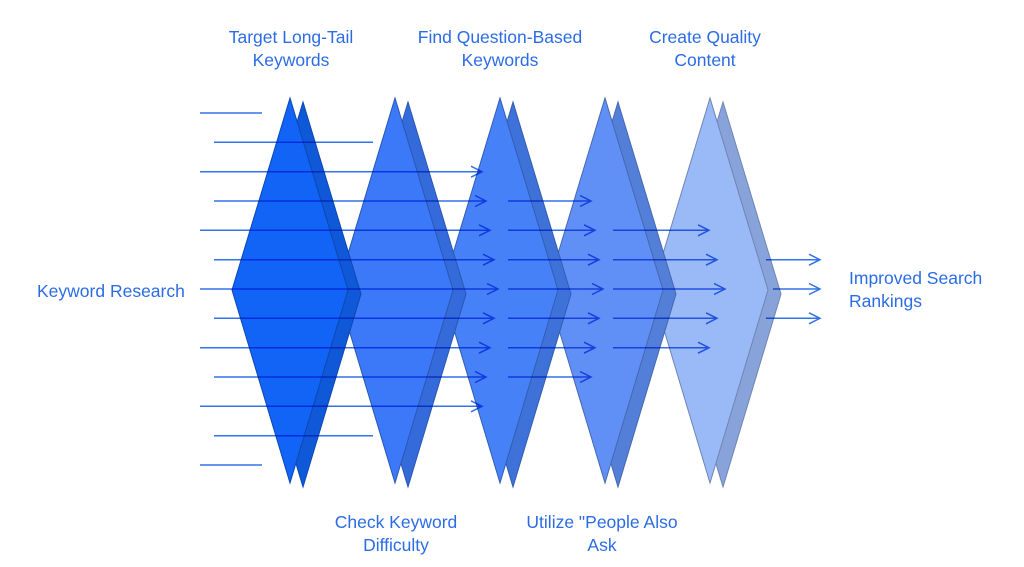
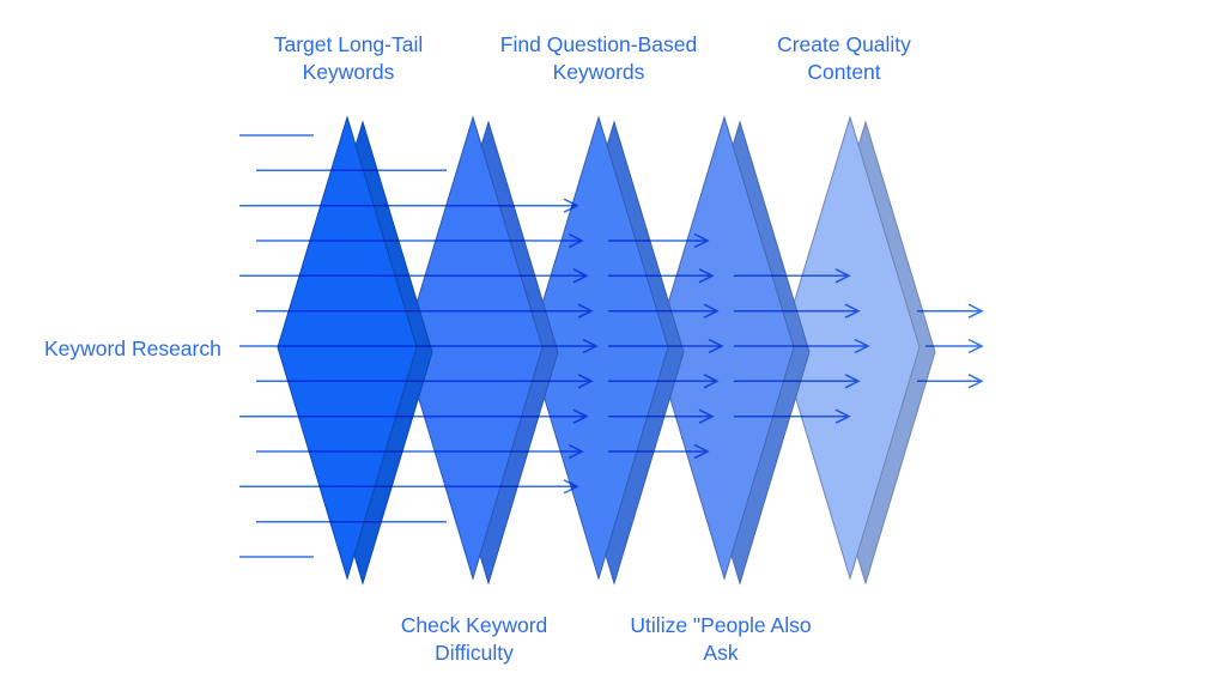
  Target Long-Tail
  Keywords
  Check Keyword
  Difficulty
  Find Question-Based
  Keywords
  Utilize "People Also
  Ask
  Create Quality
  Content
  Keyword Research
- Improved Search
- Rankings
